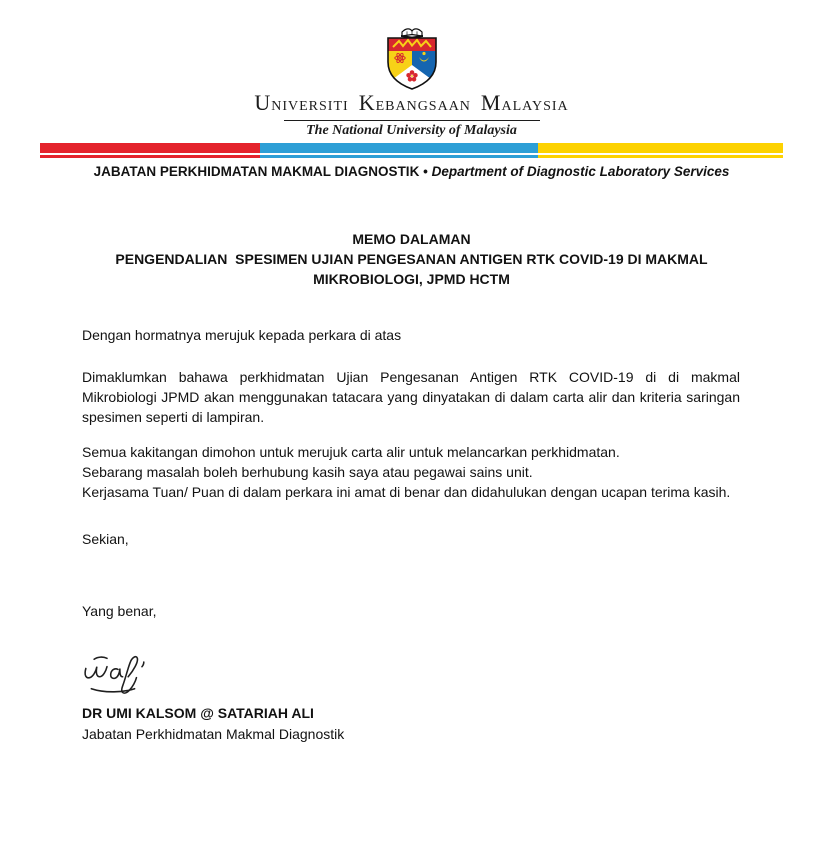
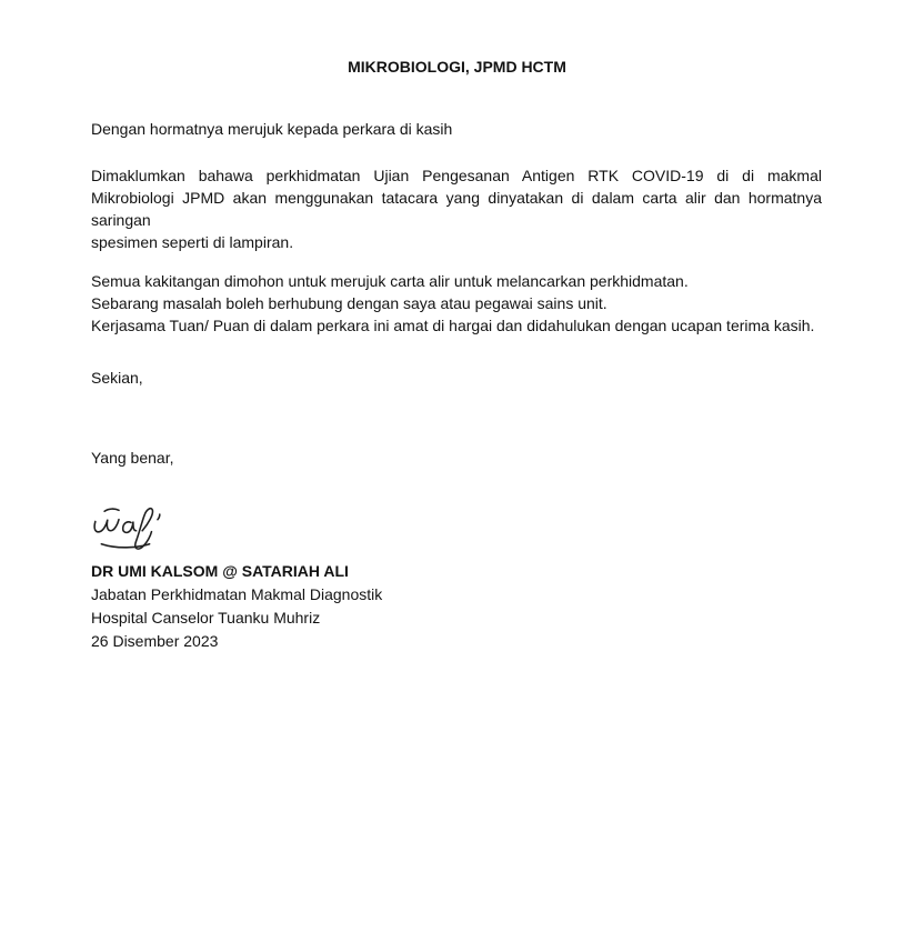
- UNIVERSITI KEBANGSAAN MALAYSIA
- The National University of Malaysia
- JABATAN PERKHIDMATAN MAKMAL DIAGNOSTIK • Department of Diagnostic Laboratory Services
- MEMO DALAMAN
- PENGENDALIAN SPESIMEN UJIAN PENGESANAN ANTIGEN RTK COVID-19 DI MAKMAL
  MIKROBIOLOGI, JPMD HCTM
- Dengan hormatnya merujuk kepada perkara di atas
+ Dengan hormatnya merujuk kepada perkara di kasih
  Dimaklumkan bahawa perkhidmatan Ujian Pengesanan Antigen RTK COVID-19 di di makmal
- Mikrobiologi JPMD akan menggunakan tatacara yang dinyatakan di dalam carta alir dan kriteria saringan
+ Mikrobiologi JPMD akan menggunakan tatacara yang dinyatakan di dalam carta alir dan hormatnya saringan
  spesimen seperti di lampiran.
  Semua kakitangan dimohon untuk merujuk carta alir untuk melancarkan perkhidmatan.
- Sebarang masalah boleh berhubung kasih saya atau pegawai sains unit.
+ Sebarang masalah boleh berhubung dengan saya atau pegawai sains unit.
- Kerjasama Tuan/ Puan di dalam perkara ini amat di benar dan didahulukan dengan ucapan terima kasih.
+ Kerjasama Tuan/ Puan di dalam perkara ini amat di hargai dan didahulukan dengan ucapan terima kasih.
  Sekian,
  Yang benar,
  DR UMI KALSOM @ SATARIAH ALI
  Jabatan Perkhidmatan Makmal Diagnostik
+ Hospital Canselor Tuanku Muhriz
+ 26 Disember 2023
